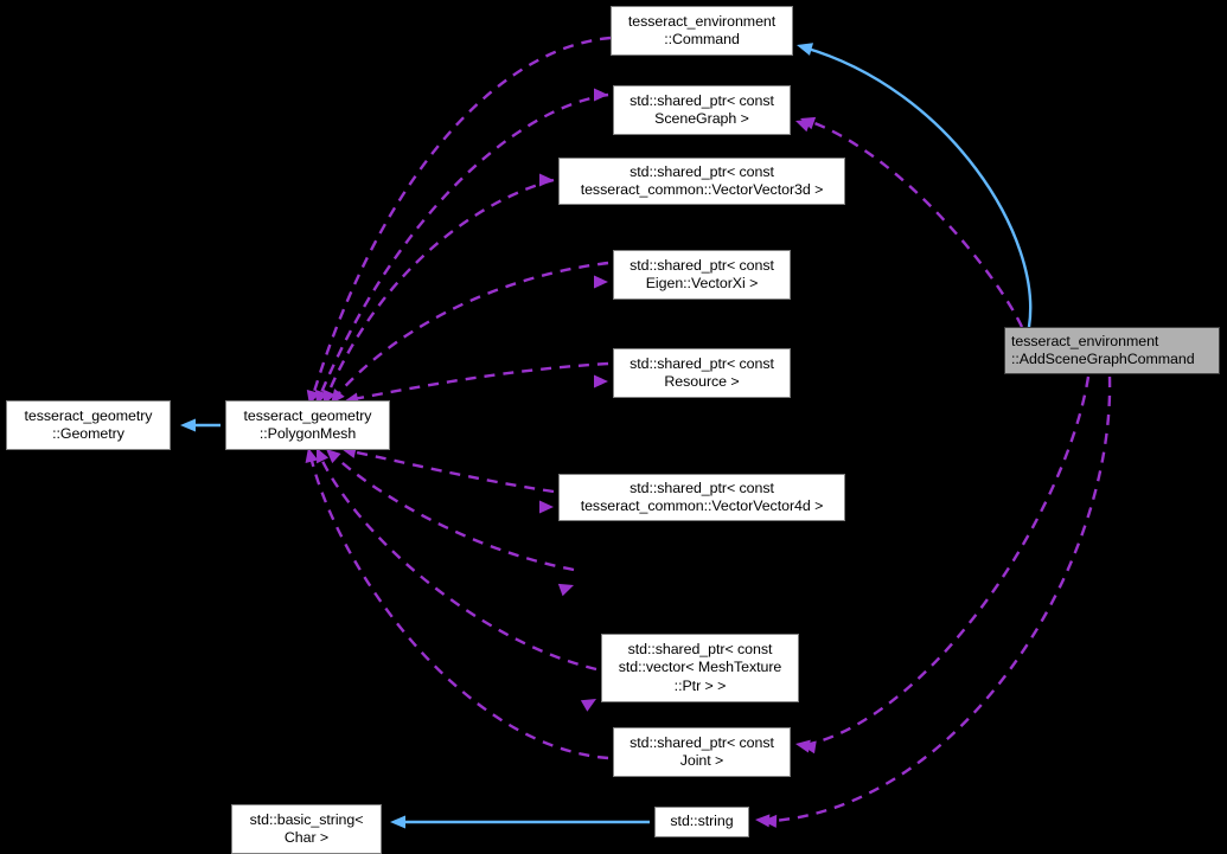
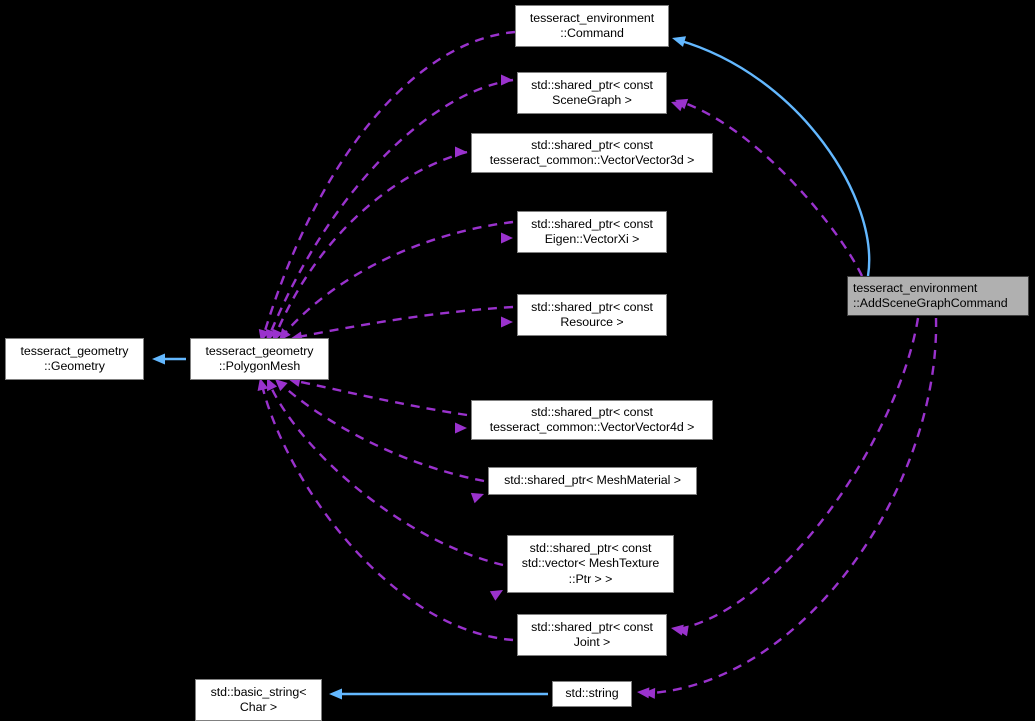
  tesseract_environment
  ::Command
  std::shared_ptr< const
  SceneGraph >
  std::shared_ptr< const
  tesseract_common::VectorVector3d >
  std::shared_ptr< const
  Eigen::VectorXi >
  std::shared_ptr< const
  Resource >
  tesseract_geometry
  ::Geometry
  tesseract_geometry
  ::PolygonMesh
  tesseract_environment
  ::AddSceneGraphCommand
  std::shared_ptr< const
  tesseract_common::VectorVector4d >
+ std::shared_ptr< MeshMaterial >
  std::shared_ptr< const
  std::vector< MeshTexture
  ::Ptr > >
  std::shared_ptr< const
  Joint >
  std::basic_string<
  Char >
  std::string
